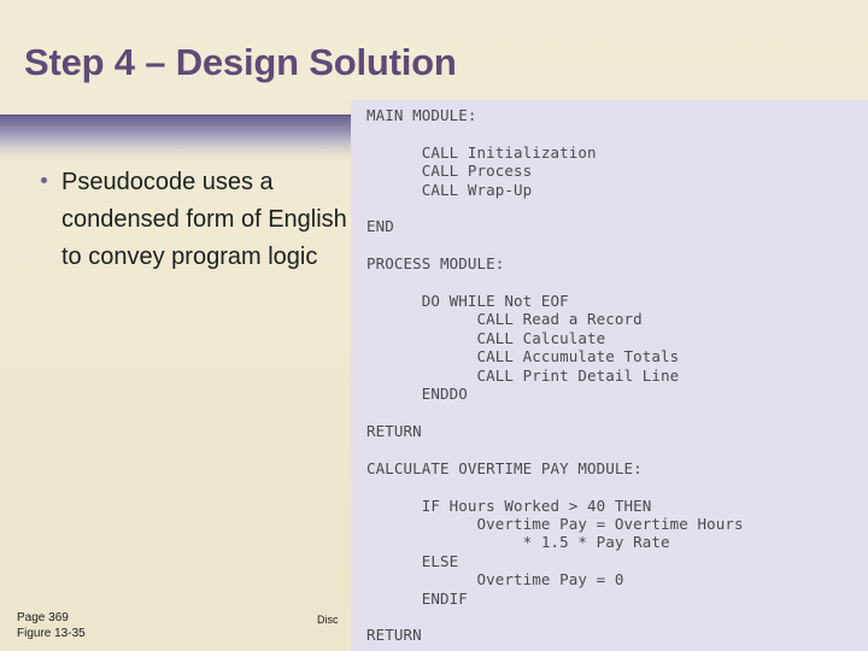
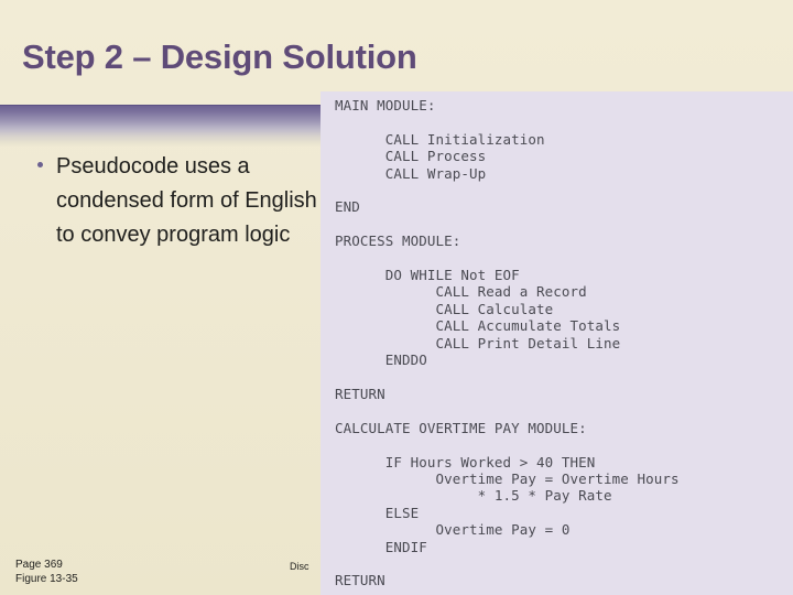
- Step 4 – Design Solution
+ Step 2 – Design Solution
  Pseudocode uses a condensed form of English to convey program logic
  MAIN MODULE:
  CALL Initialization
  CALL Process
  CALL Wrap-Up
  END
  PROCESS MODULE:
  DO WHILE Not EOF
  CALL Read a Record
  CALL Calculate
  CALL Accumulate Totals
  CALL Print Detail Line
  ENDDO
  RETURN
  CALCULATE OVERTIME PAY MODULE:
  IF Hours Worked > 40 THEN
  Overtime Pay = Overtime Hours
  * 1.5 * Pay Rate
  ELSE
  Overtime Pay = 0
  ENDIF
  RETURN
  Page 369
  Figure 13-35
  Disc
